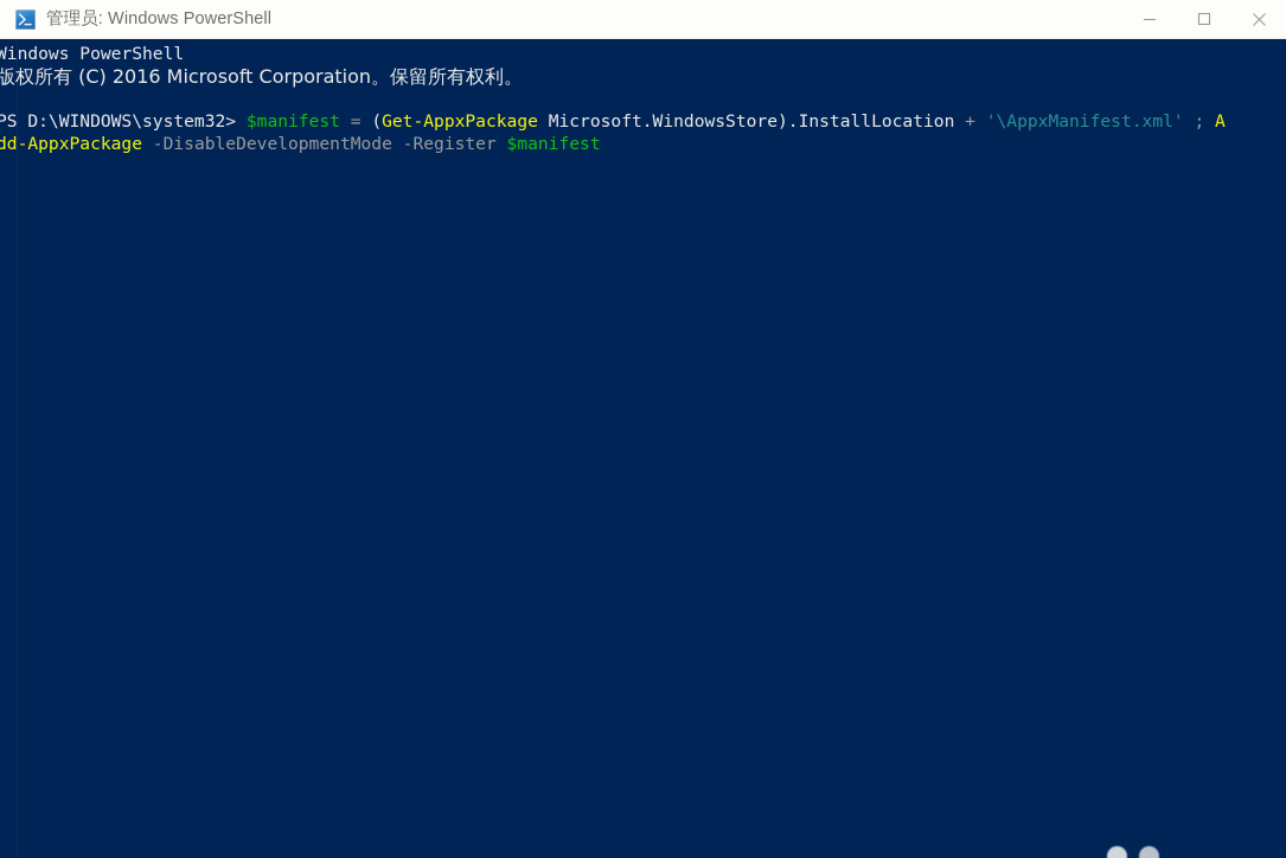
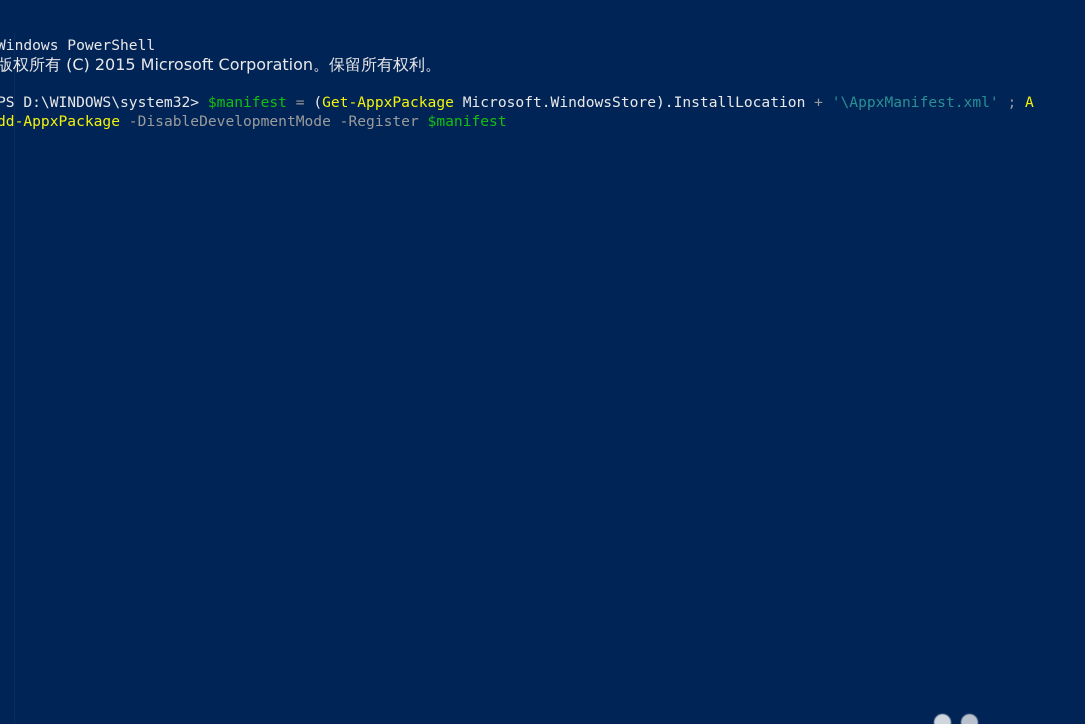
- 管理员: Windows PowerShell
  Windows PowerShell
- 版权所有 (C) 2016 Microsoft Corporation。保留所有权利。
+ 版权所有 (C) 2015 Microsoft Corporation。保留所有权利。
  PS D:\WINDOWS\system32> $manifest = (Get-AppxPackage Microsoft.WindowsStore).InstallLocation + '\AppxManifest.xml' ; A
  dd-AppxPackage -DisableDevelopmentMode -Register $manifest
